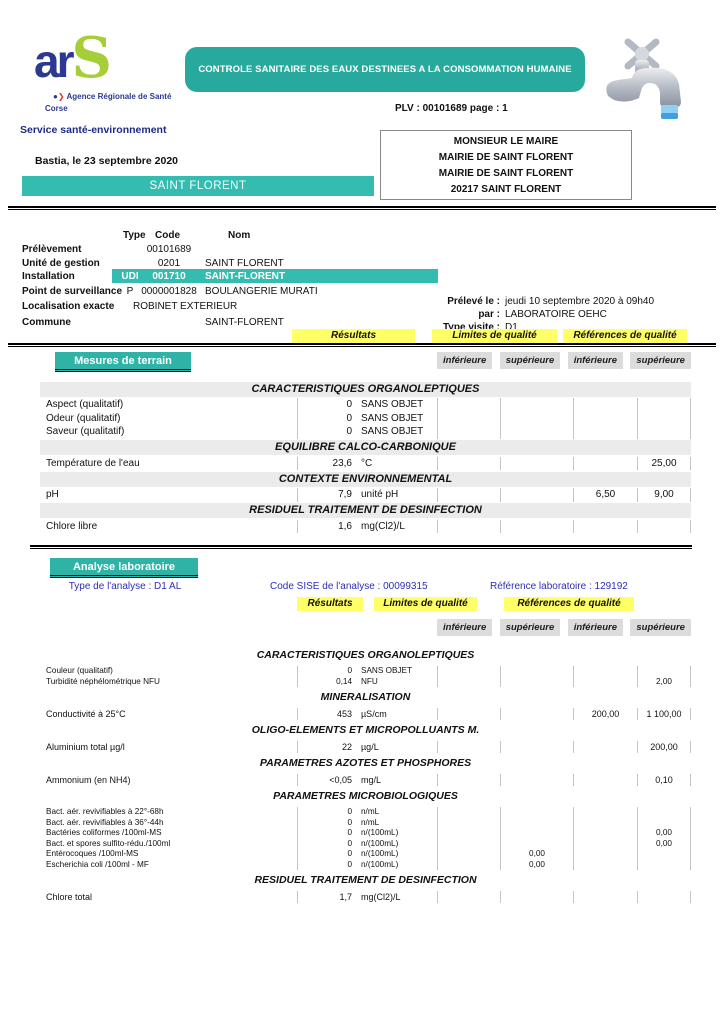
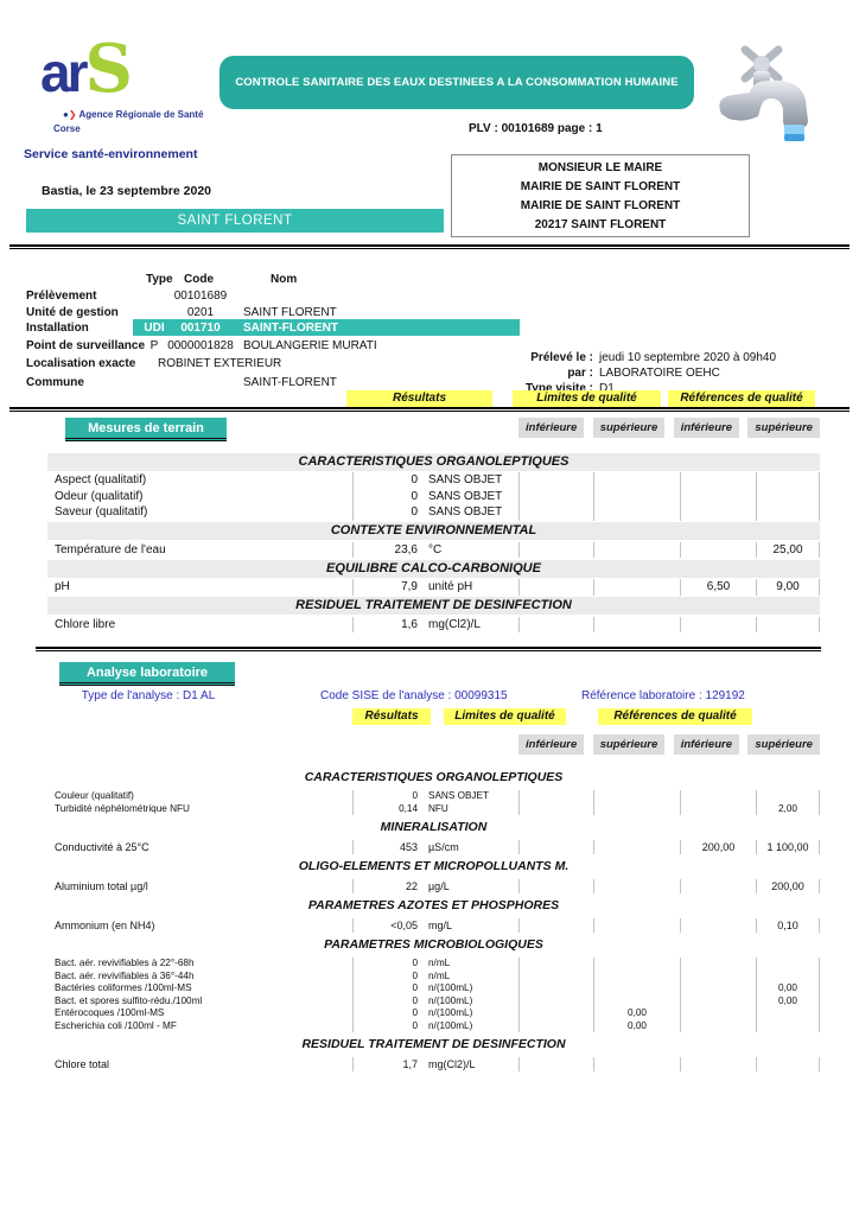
  arS
  ●❯ Agence Régionale de Santé
  Corse
  CONTROLE SANITAIRE DES EAUX DESTINEES A LA CONSOMMATION HUMAINE
  PLV : 00101689 page : 1
  Service santé-environnement
  Bastia, le 23 septembre 2020
  MONSIEUR LE MAIRE
  MAIRIE DE SAINT FLORENT
  MAIRIE DE SAINT FLORENT
  20217 SAINT FLORENT
  SAINT FLORENT
  Type
  Code
  Nom
  Prélèvement
  00101689
  Unité de gestion
  0201
  SAINT FLORENT
  Installation
  UDI
  001710
  SAINT-FLORENT
  Point de surveillance
  P
  0000001828
  BOULANGERIE MURATI
  Localisation exacte
  ROBINET EXTERIEUR
  Commune
  SAINT-FLORENT
  Prélevé le :
  jeudi 10 septembre 2020 à 09h40
  par :
  LABORATOIRE OEHC
  Type visite :
  D1
  Résultats
  Limites de qualité
  Références de qualité
  inférieure
  supérieure
  inférieure
  supérieure
  Mesures de terrain
  CARACTERISTIQUES ORGANOLEPTIQUES
  Aspect (qualitatif)
  0
  SANS OBJET
  Odeur (qualitatif)
  0
  SANS OBJET
  Saveur (qualitatif)
  0
  SANS OBJET
- EQUILIBRE CALCO-CARBONIQUE
+ CONTEXTE ENVIRONNEMENTAL
  Température de l'eau
  23,6
  °C
  25,00
- CONTEXTE ENVIRONNEMENTAL
+ EQUILIBRE CALCO-CARBONIQUE
  pH
  7,9
  unité pH
  6,50
  9,00
  RESIDUEL TRAITEMENT DE DESINFECTION
  Chlore libre
  1,6
  mg(Cl2)/L
  Analyse laboratoire
  Type de l'analyse : D1 AL
  Code SISE de l'analyse : 00099315
  Référence laboratoire : 129192
  Résultats
  Limites de qualité
  Références de qualité
  inférieure
  supérieure
  inférieure
  supérieure
  CARACTERISTIQUES ORGANOLEPTIQUES
  Couleur (qualitatif)
  0
  SANS OBJET
  Turbidité néphélométrique NFU
  0,14
  NFU
  2,00
  MINERALISATION
  Conductivité à 25°C
  453
  µS/cm
  200,00
  1 100,00
  OLIGO-ELEMENTS ET MICROPOLLUANTS M.
  Aluminium total µg/l
  22
  µg/L
  200,00
  PARAMETRES AZOTES ET PHOSPHORES
  Ammonium (en NH4)
  <0,05
  mg/L
  0,10
  PARAMETRES MICROBIOLOGIQUES
  Bact. aér. revivifiables à 22°-68h
  0
  n/mL
  Bact. aér. revivifiables à 36°-44h
  0
  n/mL
  Bactéries coliformes /100ml-MS
  0
  n/(100mL)
  0,00
  Bact. et spores sulfito-rédu./100ml
  0
  n/(100mL)
  0,00
  Entérocoques /100ml-MS
  0
  n/(100mL)
  0,00
  Escherichia coli /100ml - MF
  0
  n/(100mL)
  0,00
  RESIDUEL TRAITEMENT DE DESINFECTION
  Chlore total
  1,7
  mg(Cl2)/L
